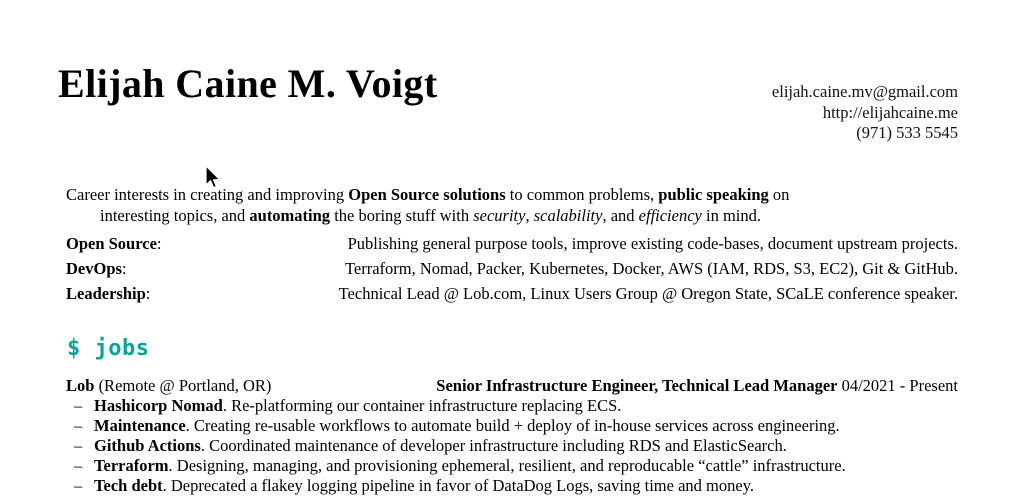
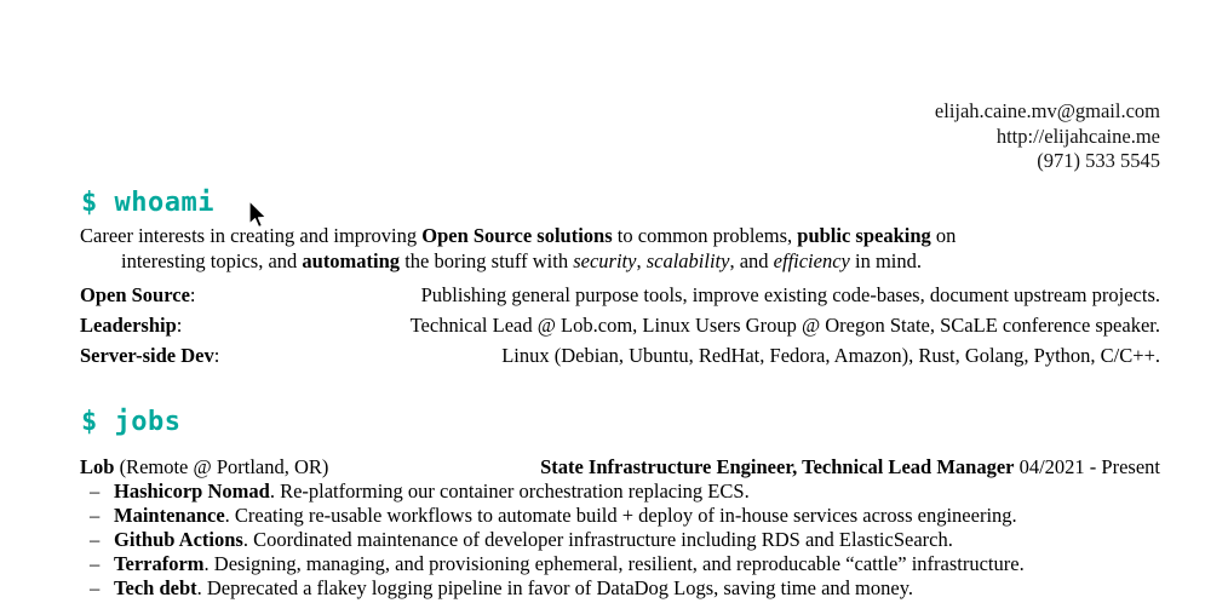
- Elijah Caine M. Voigt
  elijah.caine.mv@gmail.com
  http://elijahcaine.me
  (971) 533 5545
+ $ whoami
  Career interests in creating and improving Open Source solutions to common problems, public speaking on
  interesting topics, and automating the boring stuff with security, scalability, and efficiency in mind.
  Open Source:
  Publishing general purpose tools, improve existing code-bases, document upstream projects.
- DevOps:
- Terraform, Nomad, Packer, Kubernetes, Docker, AWS (IAM, RDS, S3, EC2), Git & GitHub.
  Leadership:
  Technical Lead @ Lob.com, Linux Users Group @ Oregon State, SCaLE conference speaker.
+ Server-side Dev:
+ Linux (Debian, Ubuntu, RedHat, Fedora, Amazon), Rust, Golang, Python, C/C++.
  $ jobs
  Lob (Remote @ Portland, OR)
- Senior Infrastructure Engineer, Technical Lead Manager 04/2021 - Present
+ State Infrastructure Engineer, Technical Lead Manager 04/2021 - Present
  –
- Hashicorp Nomad. Re-platforming our container infrastructure replacing ECS.
+ Hashicorp Nomad. Re-platforming our container orchestration replacing ECS.
  –
  Maintenance. Creating re-usable workflows to automate build + deploy of in-house services across engineering.
  –
  Github Actions. Coordinated maintenance of developer infrastructure including RDS and ElasticSearch.
  –
  Terraform. Designing, managing, and provisioning ephemeral, resilient, and reproducable “cattle” infrastructure.
  –
  Tech debt. Deprecated a flakey logging pipeline in favor of DataDog Logs, saving time and money.
